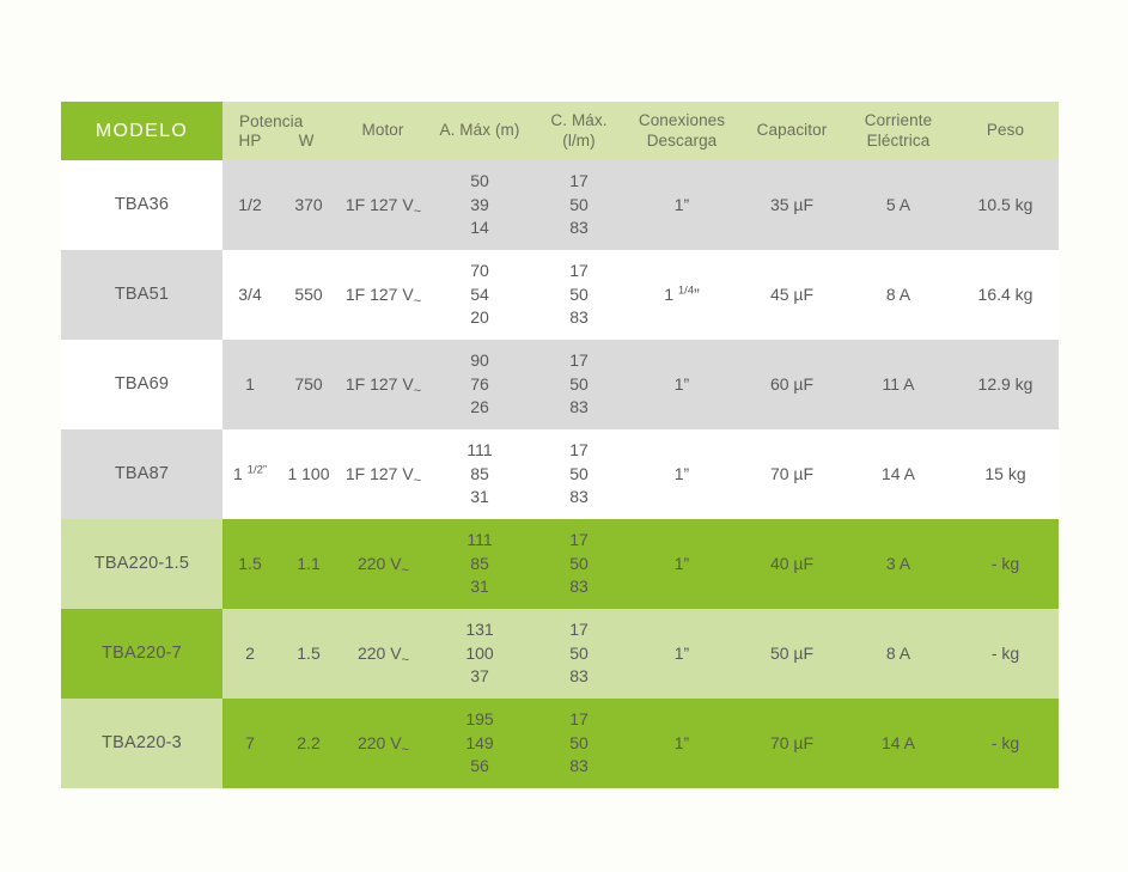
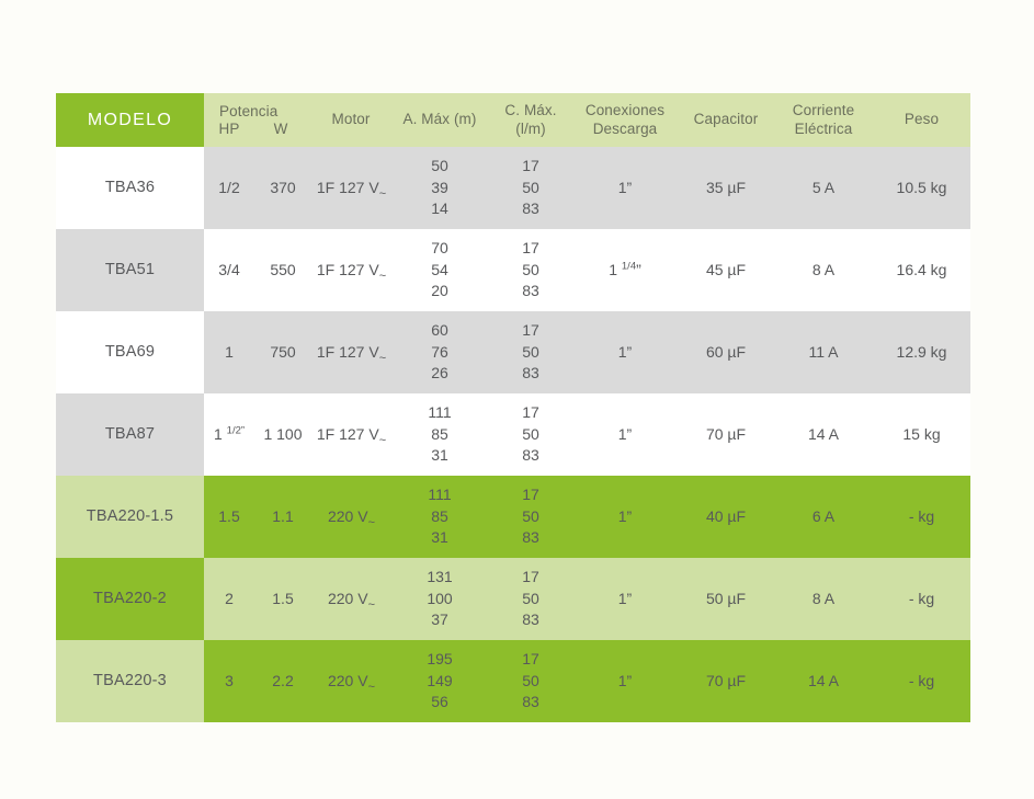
  MODELO	Potencia HP W	Motor	A. Máx (m)	C. Máx. (l/m)	Conexiones Descarga	Capacitor	Corriente Eléctrica	Peso
  TBA36	1/2	370	1F 127 V~	503914	175083	1”	35 µF	5 A	10.5 kg
  TBA51	3/4	550	1F 127 V~	705420	175083	1 1/4”	45 µF	8 A	16.4 kg
- TBA69	1	750	1F 127 V~	907626	175083	1”	60 µF	11 A	12.9 kg
+ TBA69	1	750	1F 127 V~	607626	175083	1”	60 µF	11 A	12.9 kg
  TBA87	1 1/2”	1 100	1F 127 V~	1118531	175083	1”	70 µF	14 A	15 kg
- TBA220-1.5	1.5	1.1	220 V~	1118531	175083	1”	40 µF	3 A	- kg
+ TBA220-1.5	1.5	1.1	220 V~	1118531	175083	1”	40 µF	6 A	- kg
- TBA220-7	2	1.5	220 V~	13110037	175083	1”	50 µF	8 A	- kg
+ TBA220-2	2	1.5	220 V~	13110037	175083	1”	50 µF	8 A	- kg
- TBA220-3	7	2.2	220 V~	19514956	175083	1”	70 µF	14 A	- kg
+ TBA220-3	3	2.2	220 V~	19514956	175083	1”	70 µF	14 A	- kg
